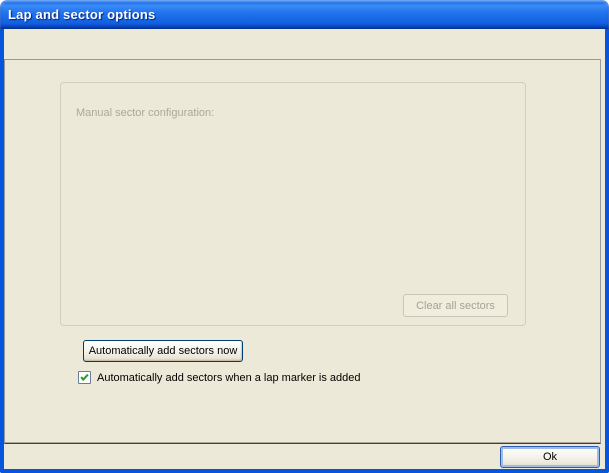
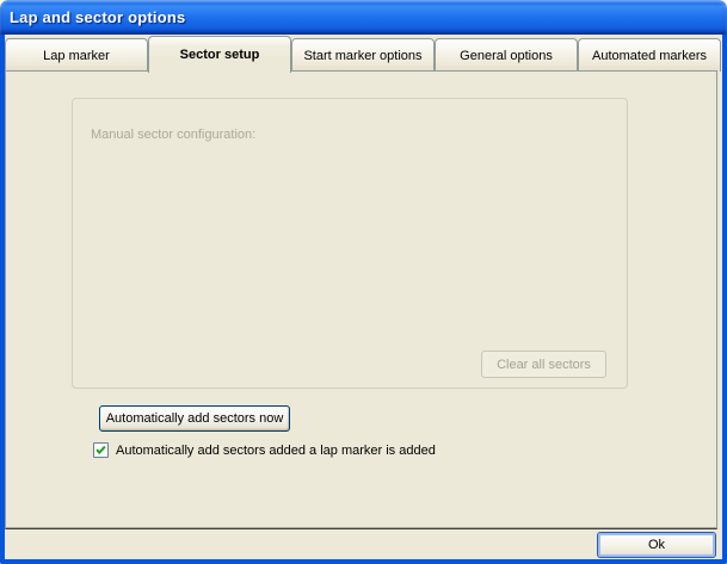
  Lap and sector options
+ Lap marker
+ Sector setup
+ Start marker options
+ General options
+ Automated markers
  Manual sector configuration:
  Clear all sectors
  Automatically add sectors now
- Automatically add sectors when a lap marker is added
+ Automatically add sectors added a lap marker is added
  Ok
